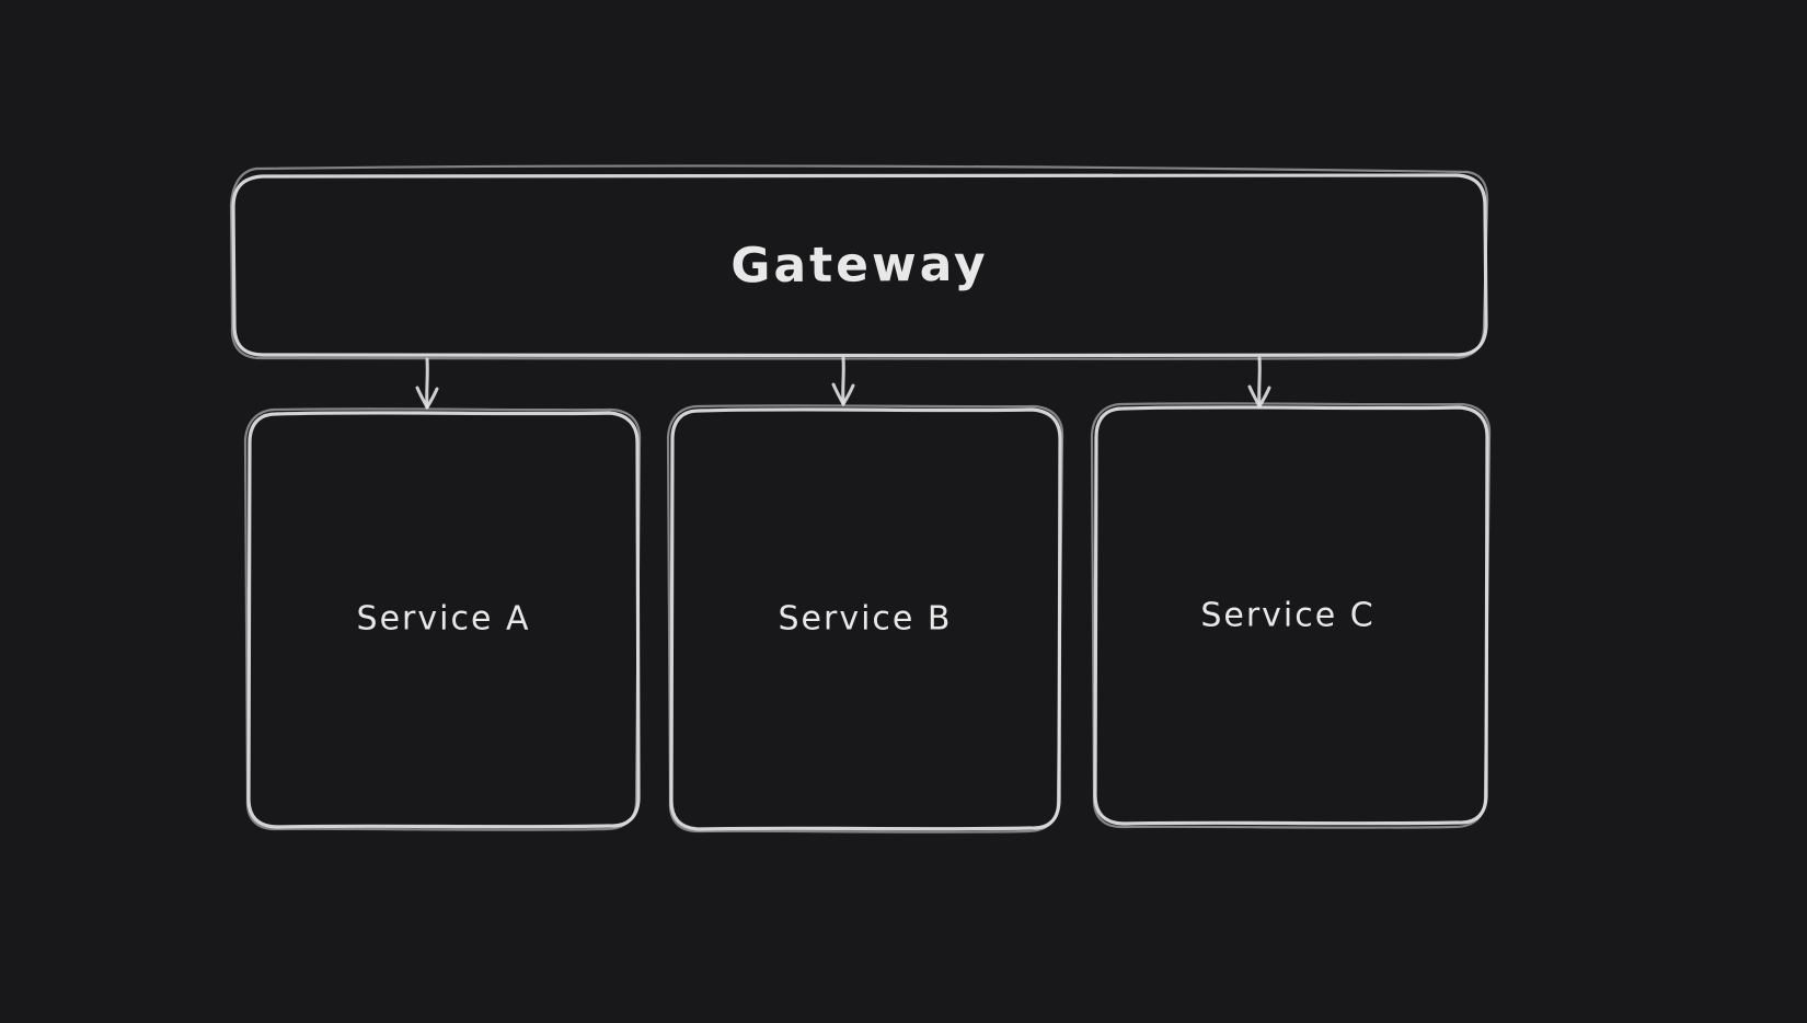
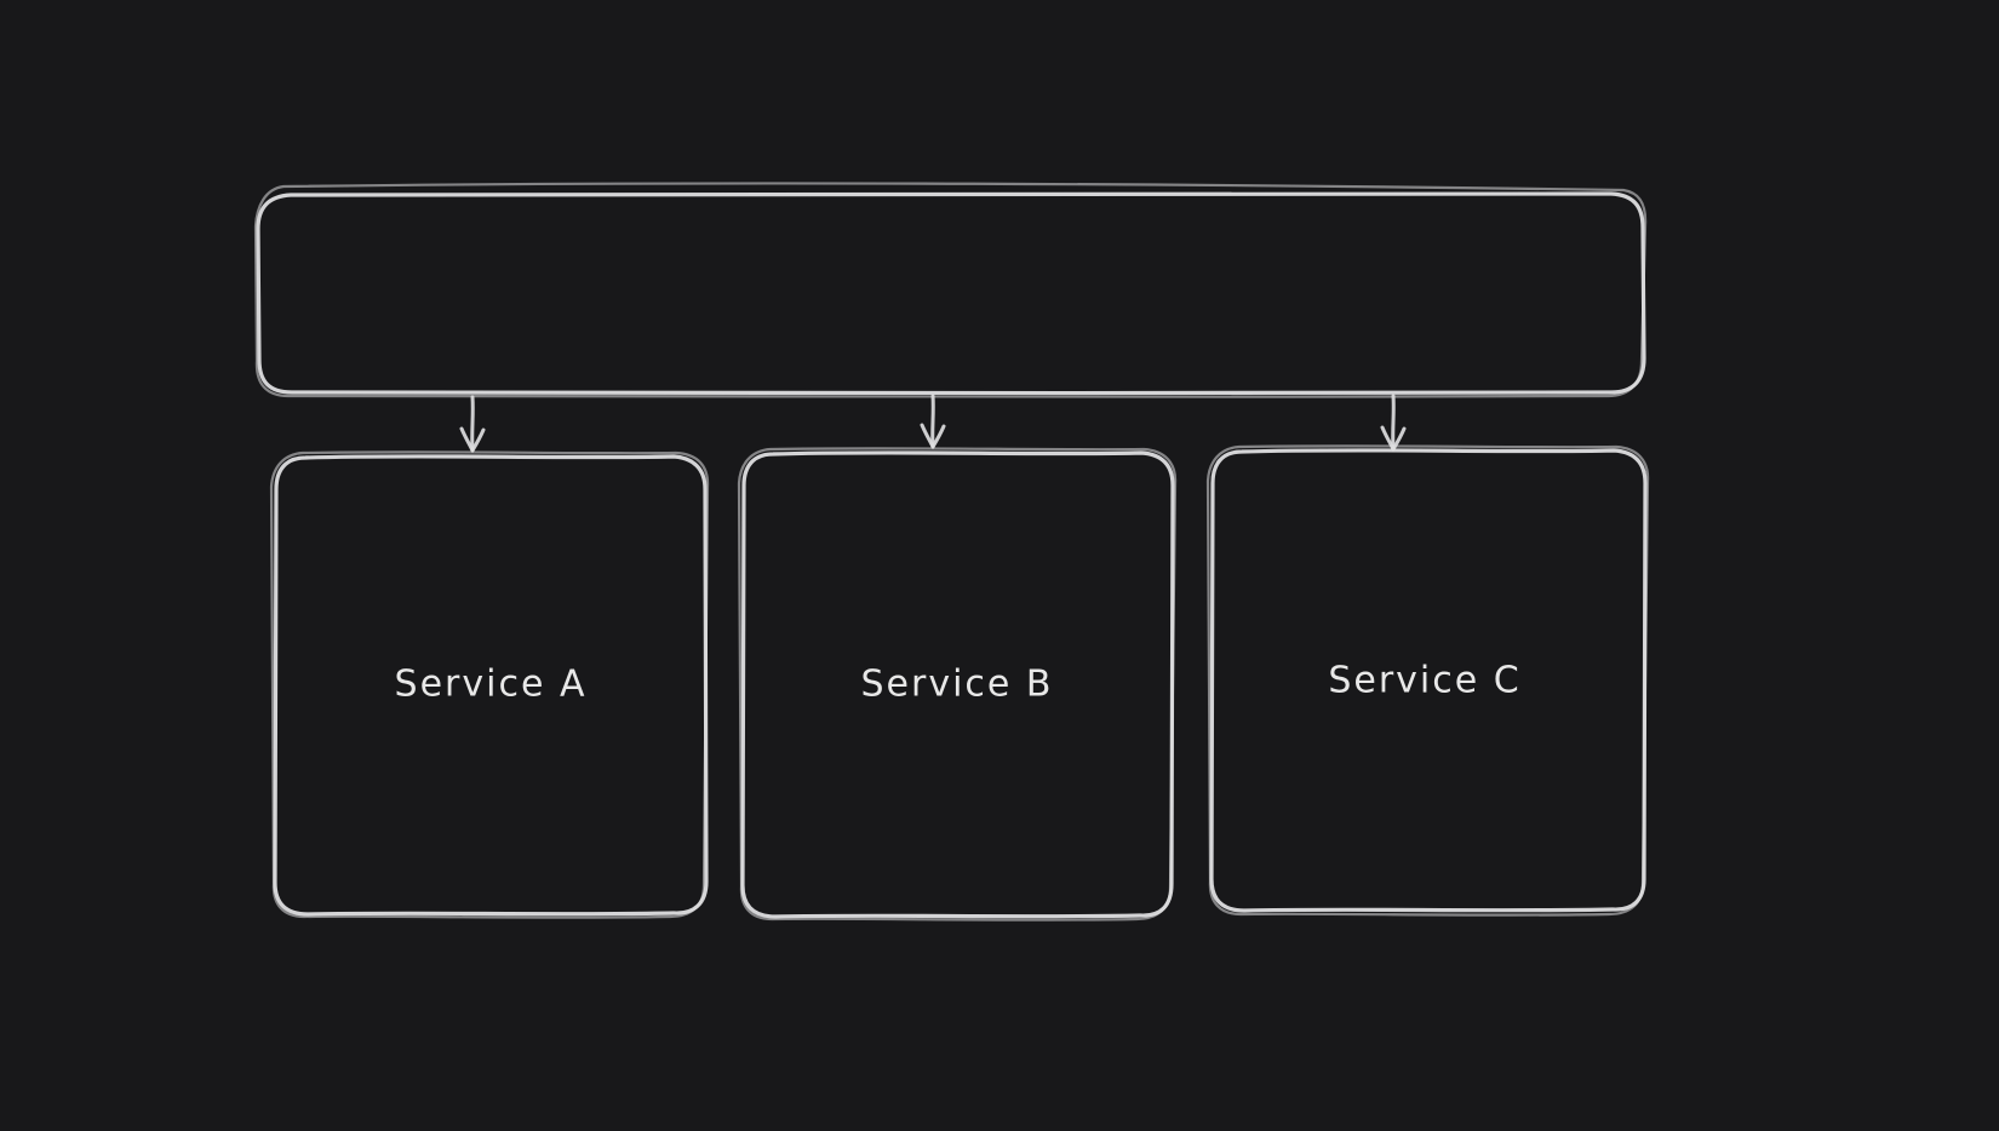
- Gateway
  Service A
  Service B
  Service C
